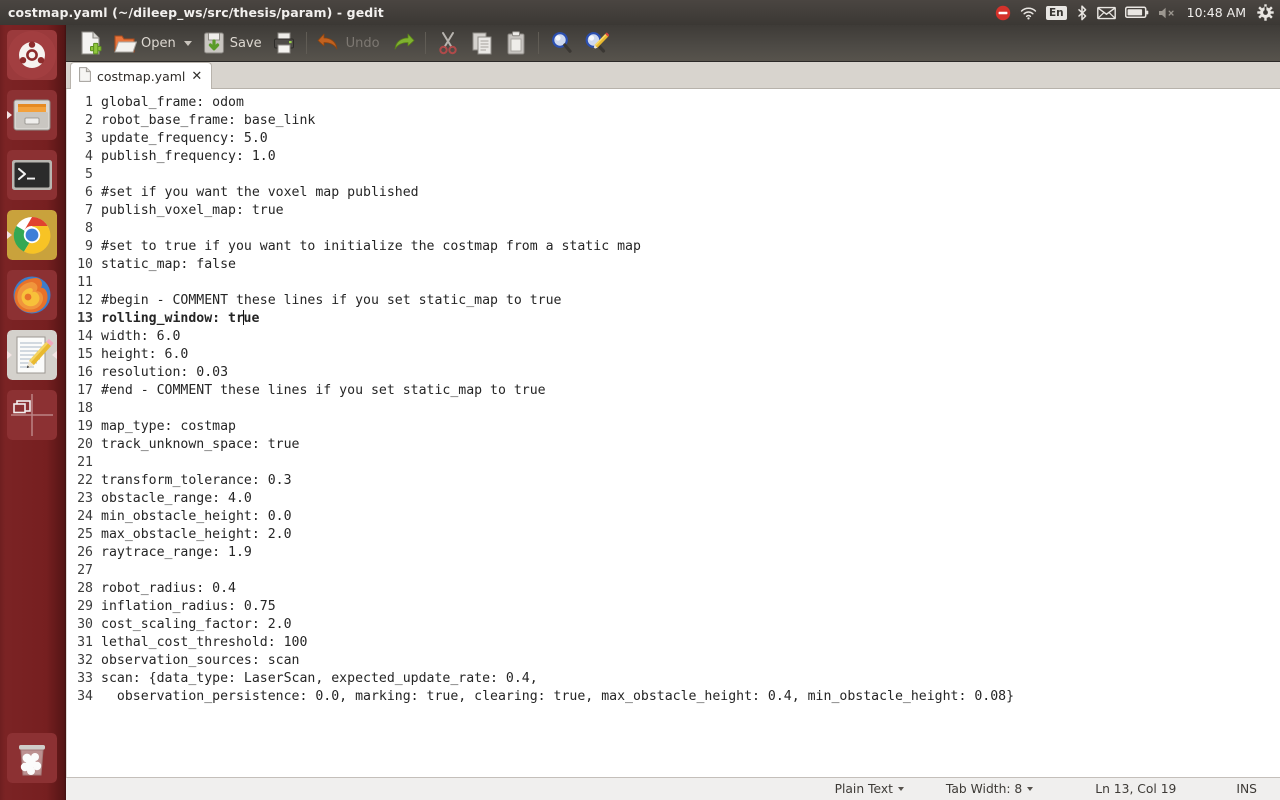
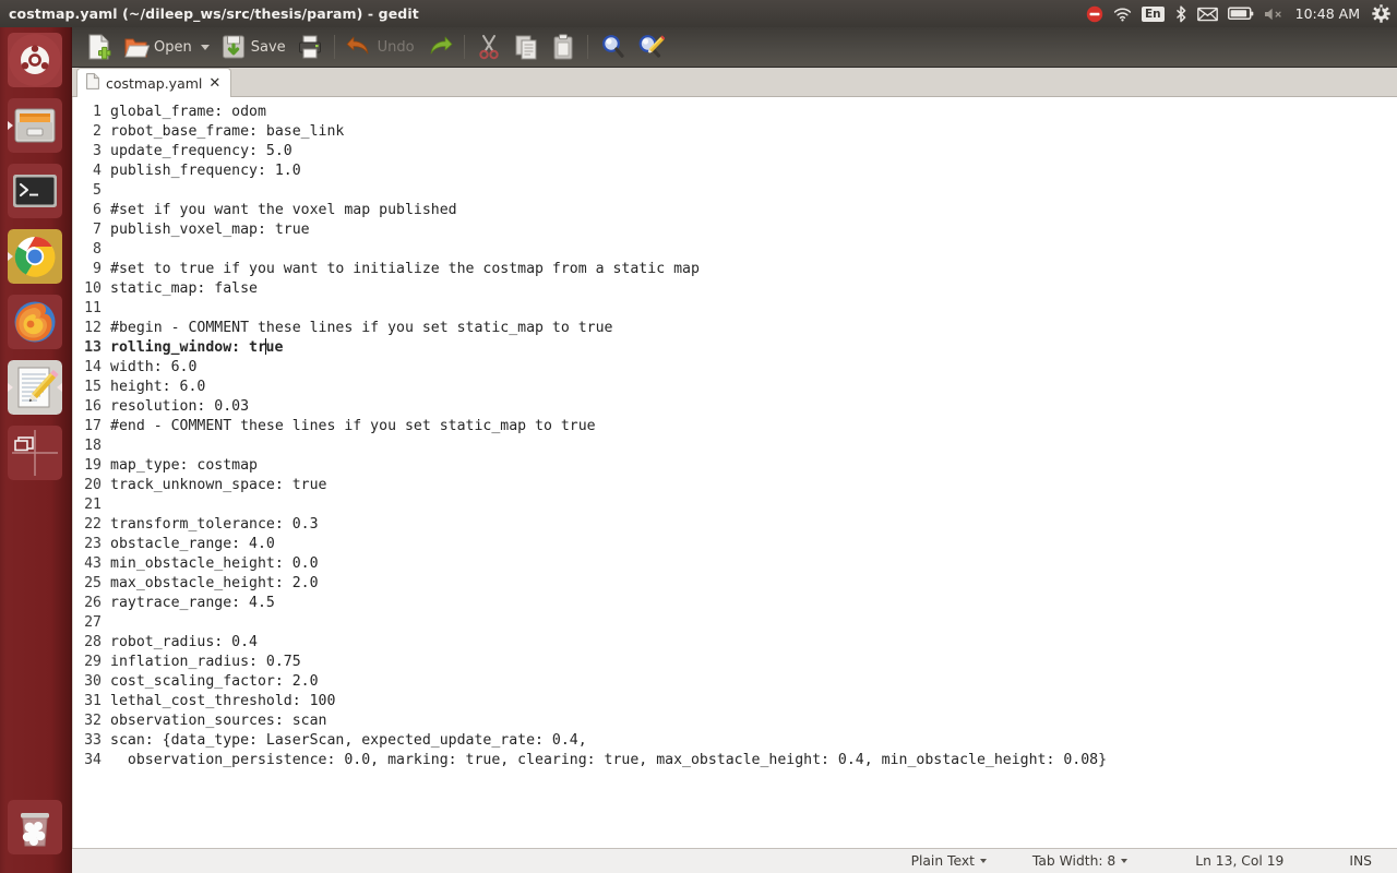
  costmap.yaml (~/dileep_ws/src/thesis/param) - gedit
  En
  10:48 AM
  Open
  Save
  Undo
  costmap.yaml
  ✕
  1 global_frame: odom
  2 robot_base_frame: base_link
  3 update_frequency: 5.0
  4 publish_frequency: 1.0
  5
  6 #set if you want the voxel map published
  7 publish_voxel_map: true
  8
  9 #set to true if you want to initialize the costmap from a static map
  10 static_map: false
  11
  12 #begin - COMMENT these lines if you set static_map to true
  13 rolling_window: true
  14 width: 6.0
  15 height: 6.0
  16 resolution: 0.03
  17 #end - COMMENT these lines if you set static_map to true
  18
  19 map_type: costmap
  20 track_unknown_space: true
  21
  22 transform_tolerance: 0.3
  23 obstacle_range: 4.0
- 24 min_obstacle_height: 0.0
+ 43 min_obstacle_height: 0.0
  25 max_obstacle_height: 2.0
- 26 raytrace_range: 1.9
+ 26 raytrace_range: 4.5
  27
  28 robot_radius: 0.4
  29 inflation_radius: 0.75
  30 cost_scaling_factor: 2.0
  31 lethal_cost_threshold: 100
  32 observation_sources: scan
  33 scan: {data_type: LaserScan, expected_update_rate: 0.4,
  34 observation_persistence: 0.0, marking: true, clearing: true, max_obstacle_height: 0.4, min_obstacle_height: 0.08}
  Plain Text
  Tab Width: 8
  Ln 13, Col 19
  INS
